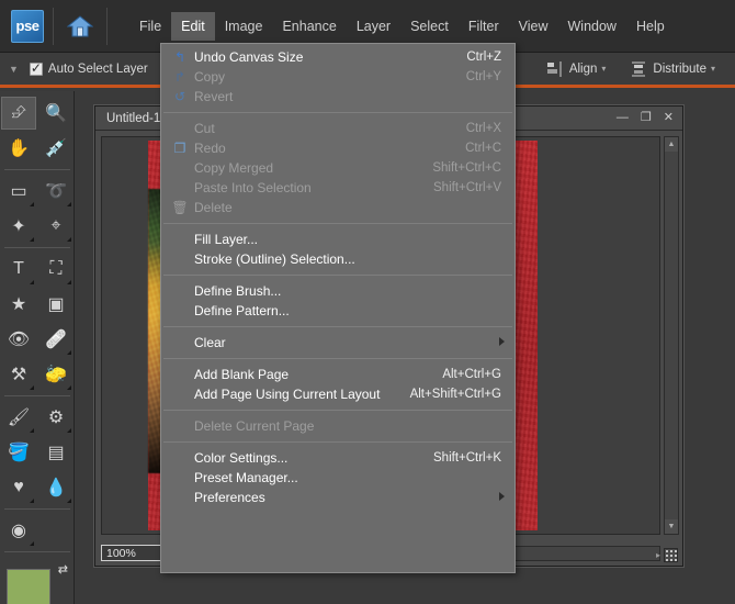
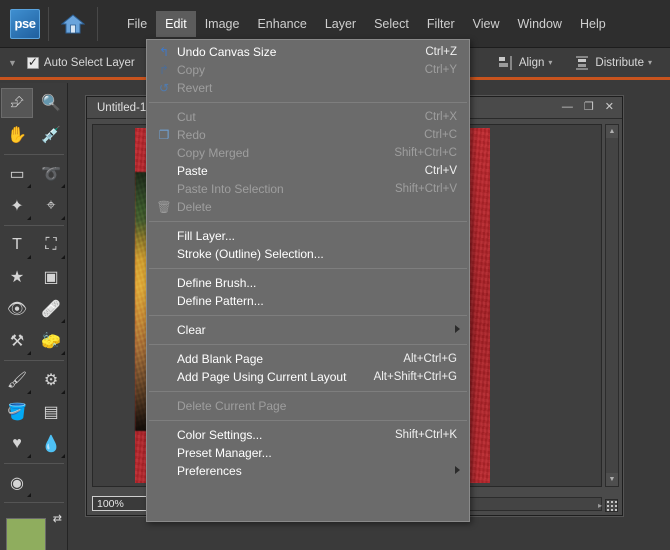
  pse
  File
  Edit
  Image
  Enhance
  Layer
  Select
  Filter
  View
  Window
  Help
  ▼
  Auto Select Layer
  Align
  ▾
  Distribute
  ▾
  ⮵
  🔍
  ✋
  💉
  ▭
  ➰
  ✦
  ⌖
  T
  ⛶
  ★
  ▣
  👁
  🩹
  ⚒
  🧽
  🖌
  ⚙
  🪣
  ▤
  ♥
  💧
  ◉
  ⇄
  Untitled-1
  —
  ❐
  ✕
  100%
  ▸
  ↰
  Undo Canvas Size
  Ctrl+Z
  ↱
  Copy
  Ctrl+Y
  ↺
  Revert
  Cut
  Ctrl+X
  ❐
  Redo
  Ctrl+C
  Copy Merged
  Shift+Ctrl+C
+ Paste
+ Ctrl+V
  Paste Into Selection
  Shift+Ctrl+V
  🗑
  Delete
  Fill Layer...
  Stroke (Outline) Selection...
  Define Brush...
  Define Pattern...
  Clear
  Add Blank Page
  Alt+Ctrl+G
  Add Page Using Current Layout
  Alt+Shift+Ctrl+G
  Delete Current Page
  Color Settings...
  Shift+Ctrl+K
  Preset Manager...
  Preferences
